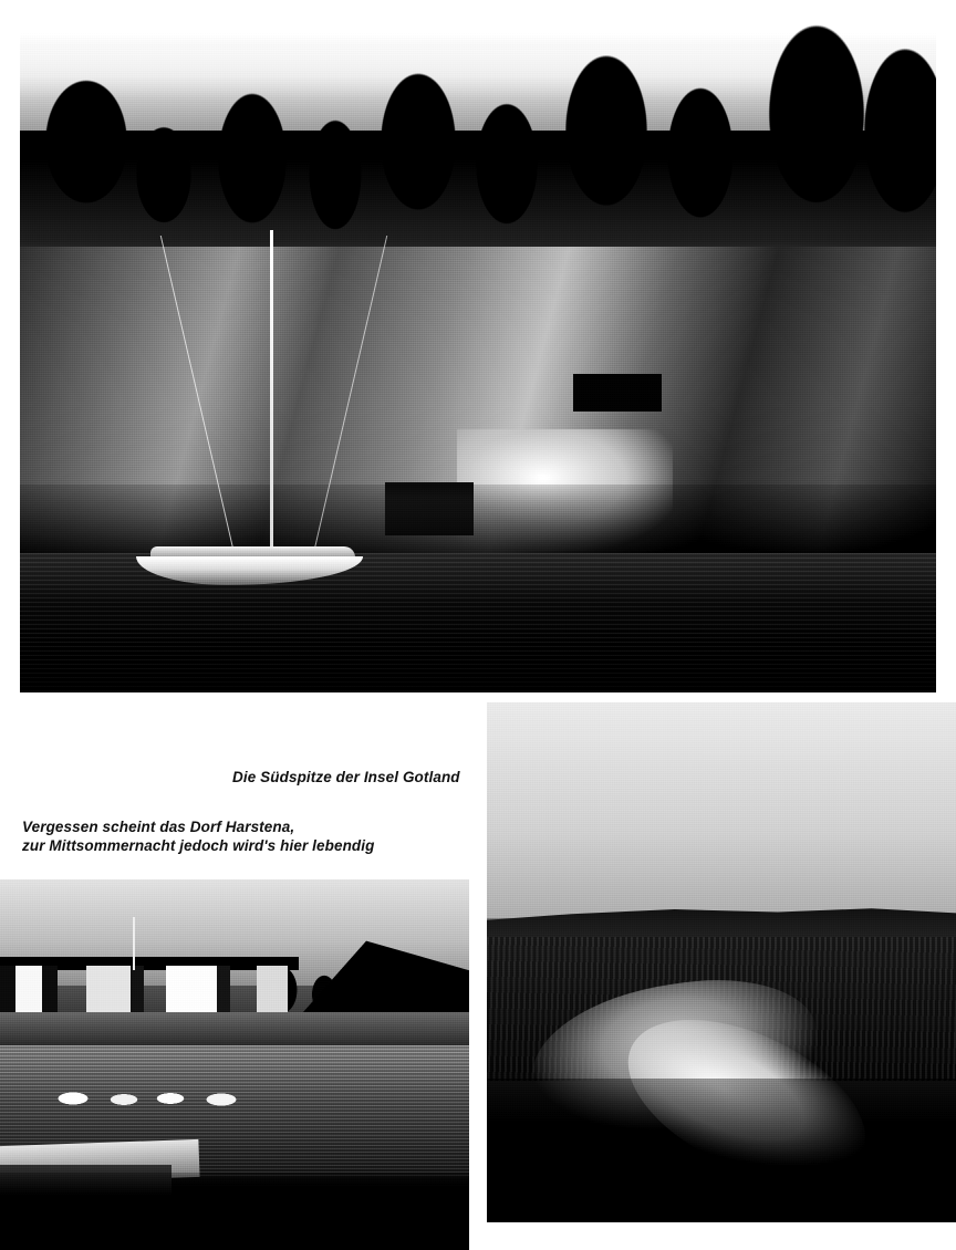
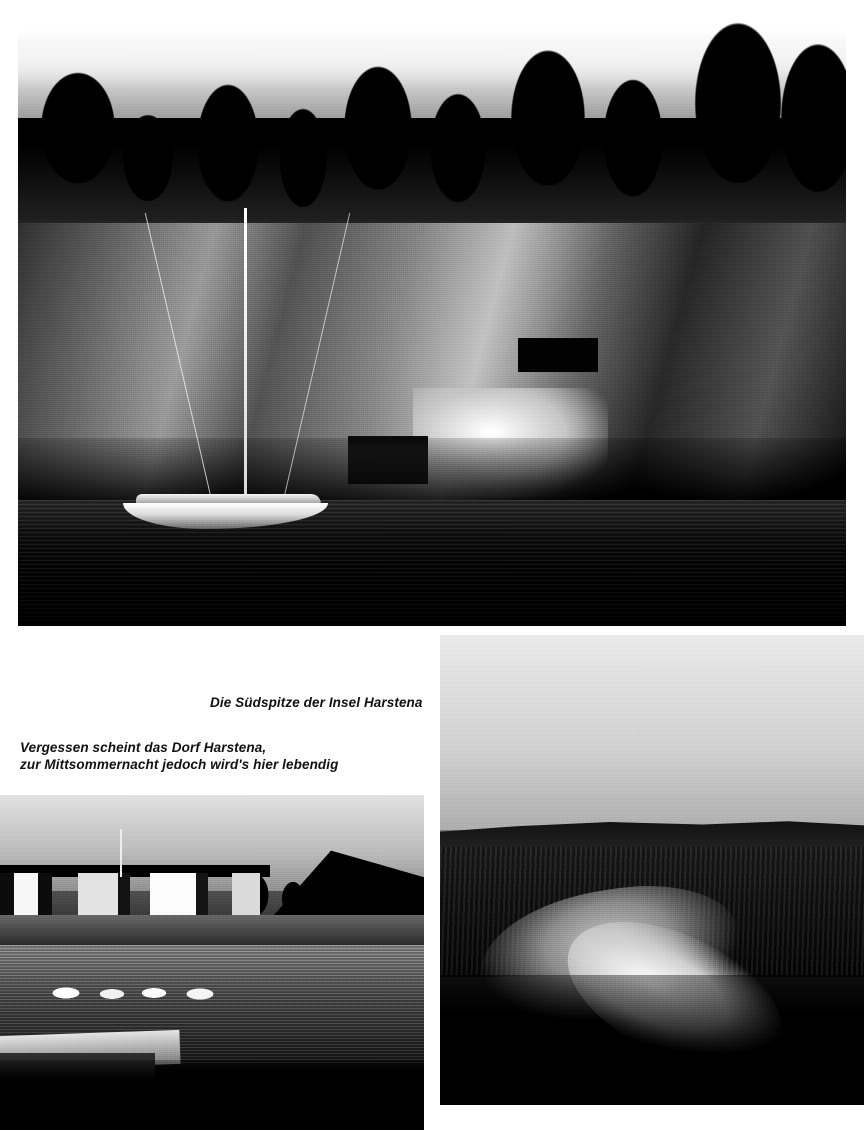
- Die Südspitze der Insel Gotland
+ Die Südspitze der Insel Harstena
  Vergessen scheint das Dorf Harstena,
  zur Mittsommernacht jedoch wird's hier lebendig
